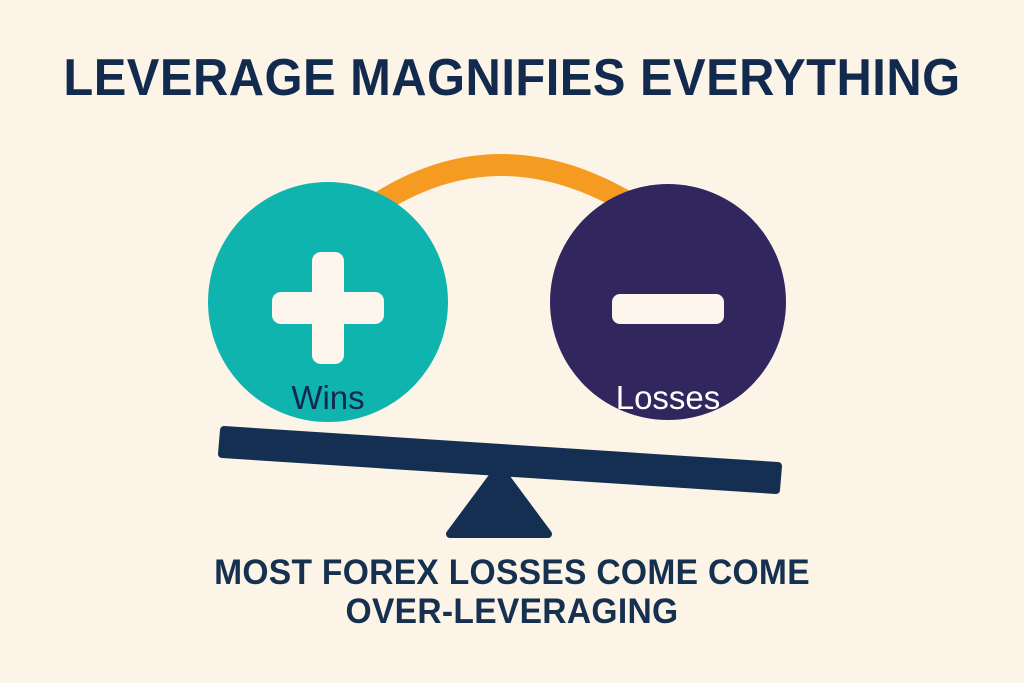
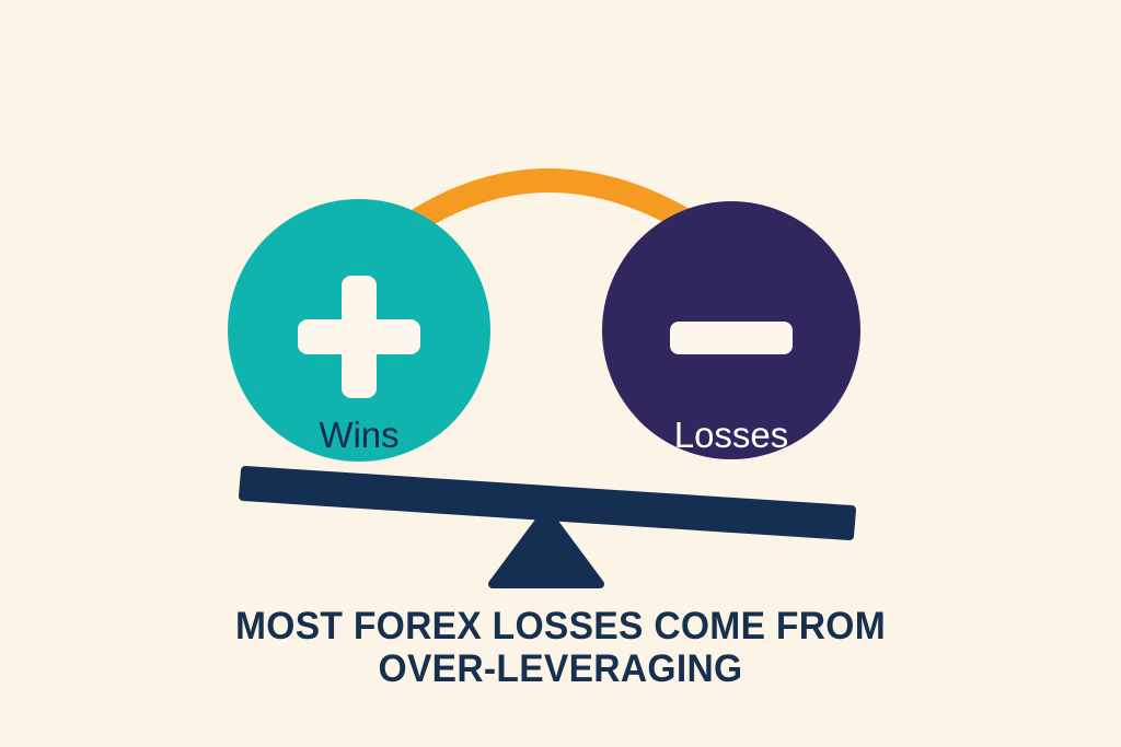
- LEVERAGE MAGNIFIES EVERYTHING
  Wins
  Losses
- MOST FOREX LOSSES COME COME
+ MOST FOREX LOSSES COME FROM
  OVER-LEVERAGING
